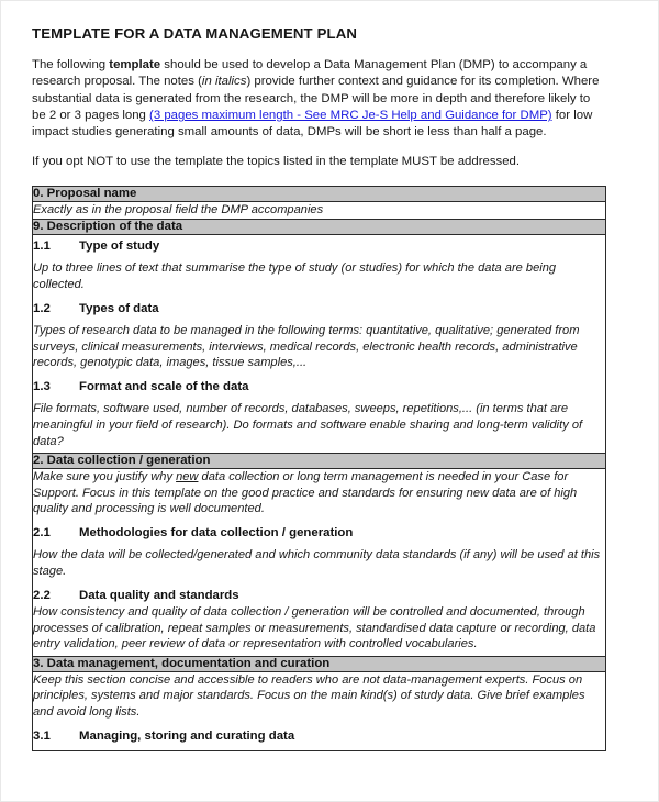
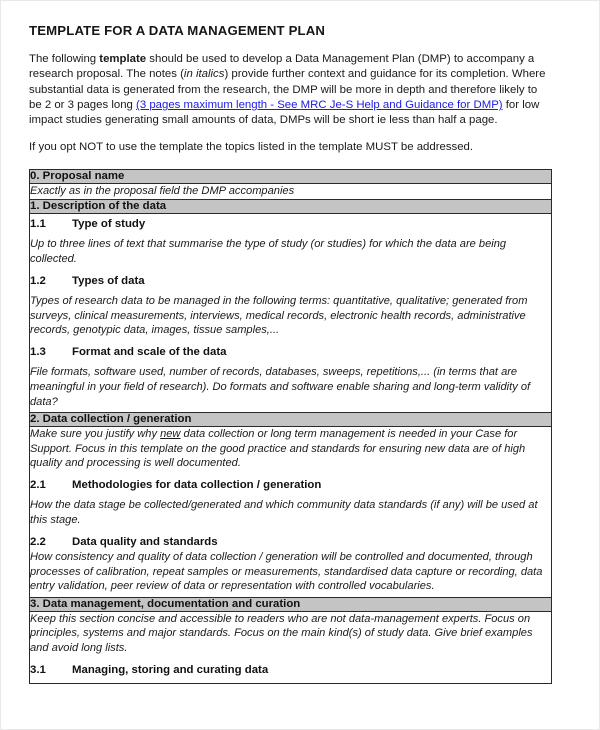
  TEMPLATE FOR A DATA MANAGEMENT PLAN
  The following template should be used to develop a Data Management Plan (DMP) to accompany a research proposal. The notes (in italics) provide further context and guidance for its completion. Where substantial data is generated from the research, the DMP will be more in depth and therefore likely to be 2 or 3 pages long (3 pages maximum length - See MRC Je-S Help and Guidance for DMP) for low impact studies generating small amounts of data, DMPs will be short ie less than half a page.
  If you opt NOT to use the template the topics listed in the template MUST be addressed.
  0. Proposal name
  Exactly as in the proposal field the DMP accompanies
- 9. Description of the data
+ 1. Description of the data
  1.1 Type of study Up to three lines of text that summarise the type of study (or studies) for which the data are being collected. 1.2 Types of data Types of research data to be managed in the following terms: quantitative, qualitative; generated from surveys, clinical measurements, interviews, medical records, electronic health records, administrative records, genotypic data, images, tissue samples,... 1.3 Format and scale of the data File formats, software used, number of records, databases, sweeps, repetitions,... (in terms that are meaningful in your field of research). Do formats and software enable sharing and long-term validity of data?
  2. Data collection / generation
- Make sure you justify why new data collection or long term management is needed in your Case for Support. Focus in this template on the good practice and standards for ensuring new data are of high quality and processing is well documented. 2.1 Methodologies for data collection / generation How the data will be collected/generated and which community data standards (if any) will be used at this stage. 2.2 Data quality and standards How consistency and quality of data collection / generation will be controlled and documented, through processes of calibration, repeat samples or measurements, standardised data capture or recording, data entry validation, peer review of data or representation with controlled vocabularies.
+ Make sure you justify why new data collection or long term management is needed in your Case for Support. Focus in this template on the good practice and standards for ensuring new data are of high quality and processing is well documented. 2.1 Methodologies for data collection / generation How the data stage be collected/generated and which community data standards (if any) will be used at this stage. 2.2 Data quality and standards How consistency and quality of data collection / generation will be controlled and documented, through processes of calibration, repeat samples or measurements, standardised data capture or recording, data entry validation, peer review of data or representation with controlled vocabularies.
  3. Data management, documentation and curation
  Keep this section concise and accessible to readers who are not data-management experts. Focus on principles, systems and major standards. Focus on the main kind(s) of study data. Give brief examples and avoid long lists. 3.1 Managing, storing and curating data
